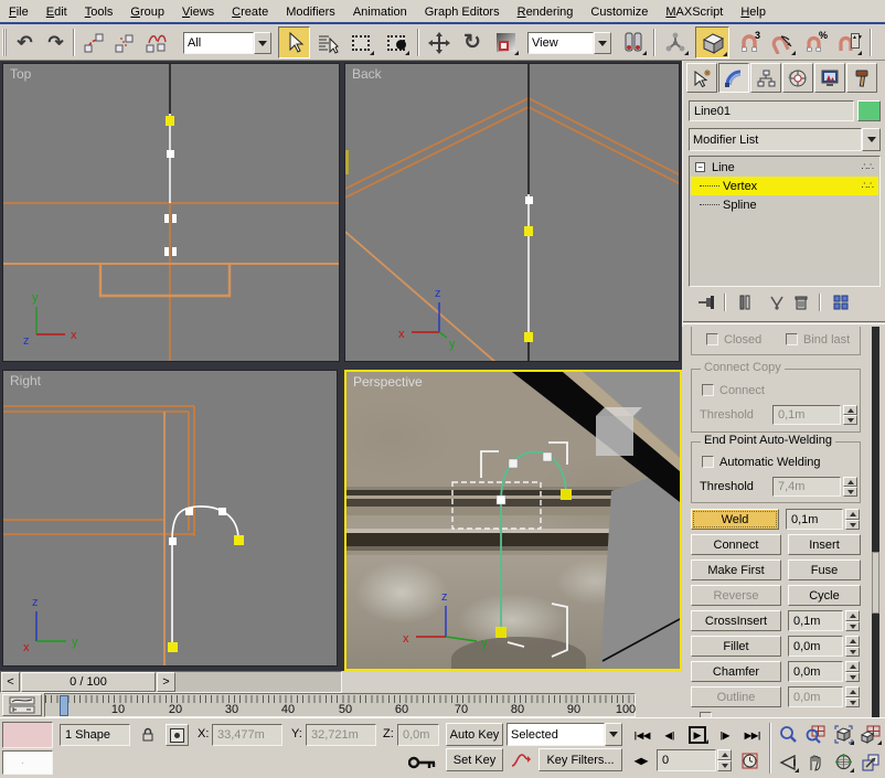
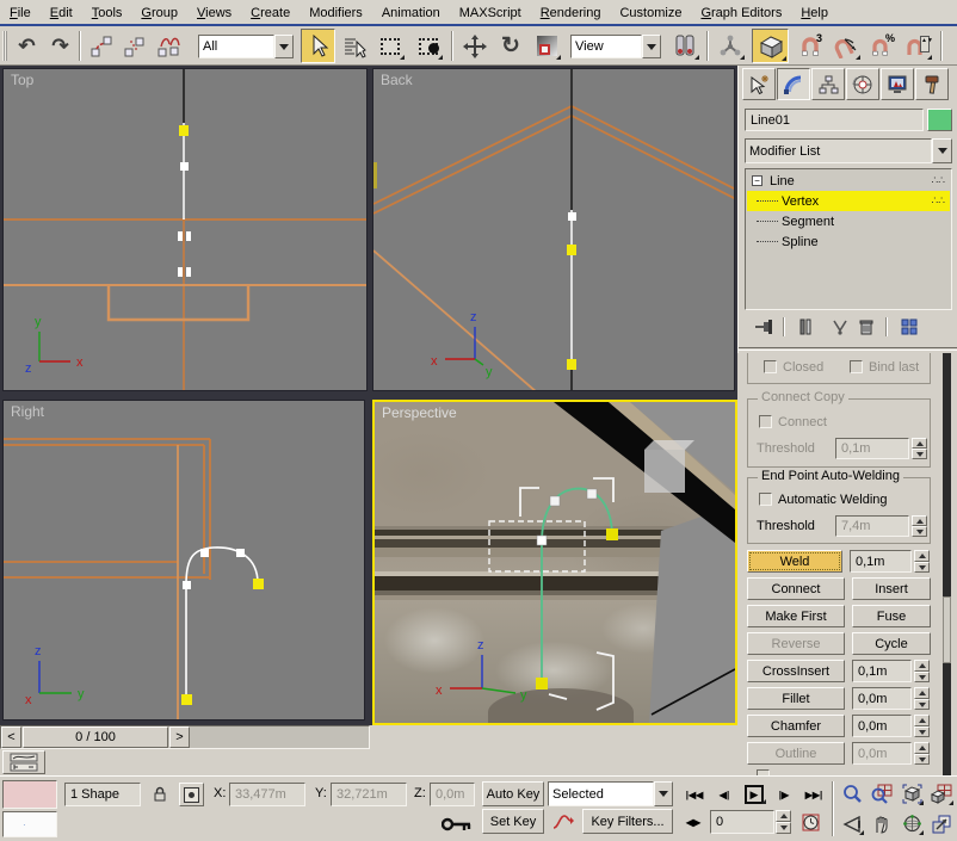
  File
  Edit
  Tools
  Group
  Views
  Create
  Modifiers
  Animation
- Graph Editors
+ MAXScript
  Rendering
  Customize
- MAXScript
+ Graph Editors
  Help
  ↶
  ↷
  All
  ↻
  View
  3
  %
  Top
  y
  x
  z
  Back
  z
  x
  y
  Right
  z
  y
  x
  Perspective
  z
  x
  y
  <
  0 / 100
  >
- 10
- 20
- 30
- 40
- 50
- 60
- 70
- 80
- 90
- 100
  Line01
  Modifier List
  −
  Line
  ∴∴
  Vertex
  ∴∴
+ Segment
  Spline
  Closed
  Bind last
  Connect Copy
  Connect
  Threshold
  0,1m
  End Point Auto-Welding
  Automatic Welding
  Threshold
  7,4m
  Weld
  0,1m
  Connect
  Insert
  Make First
  Fuse
  Reverse
  Cycle
  CrossInsert
  0,1m
  Fillet
  0,0m
  Chamfer
  0,0m
  Outline
  0,0m
  ·
  1 Shape
  X:
  33,477m
  Y:
  32,721m
  Z:
  0,0m
  Auto Key
  Set Key
  Selected
  Key Filters...
  |◀◀
  ◀|
  ▶
  |▶
  ▶▶|
  ◀▶
  0
